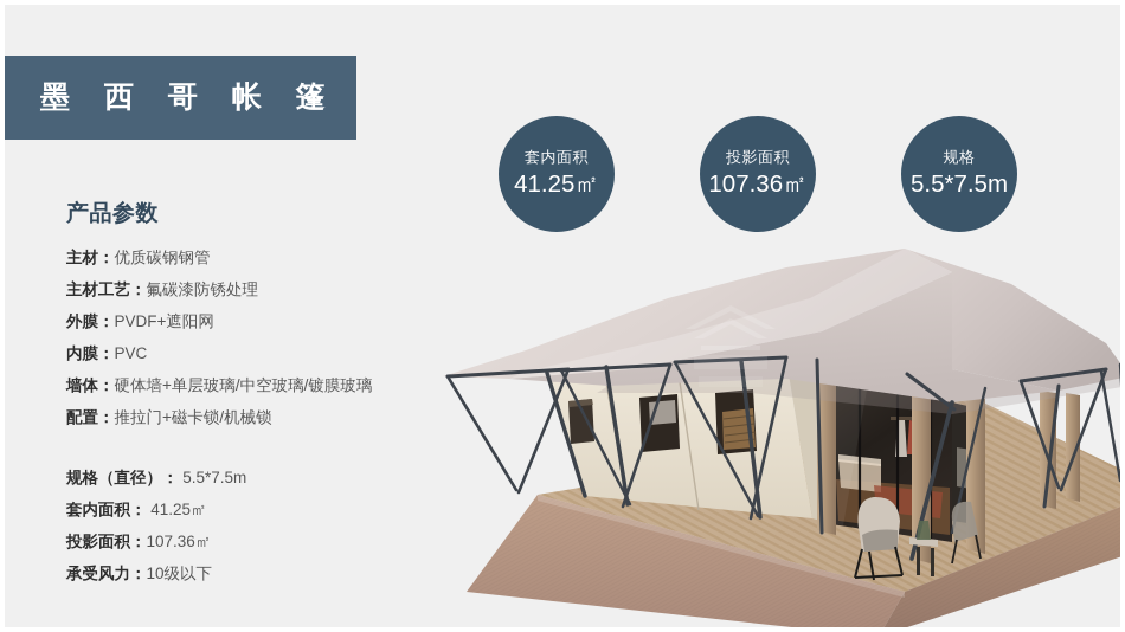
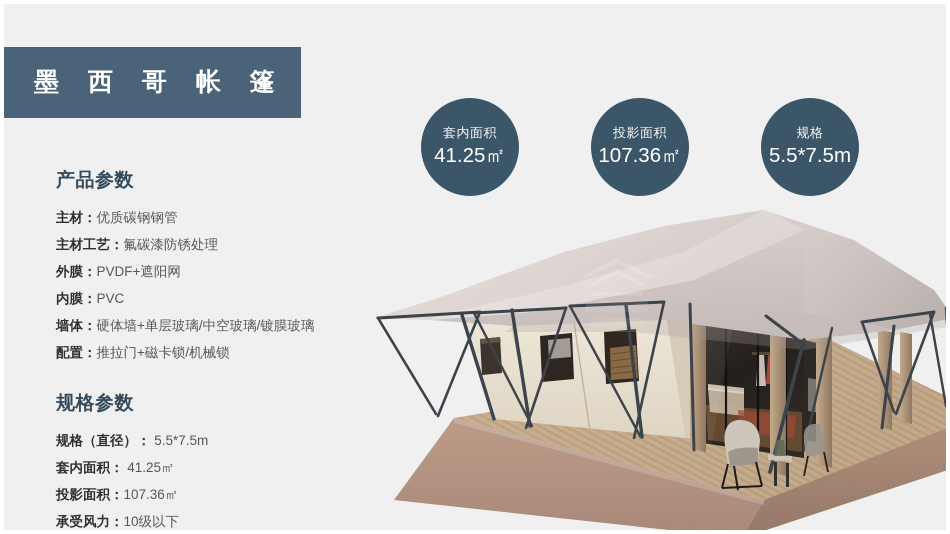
  墨 西 哥 帐 篷
  套内面积
  41.25㎡
  投影面积
  107.36㎡
  规格
  5.5*7.5m
  产品参数
  主材：优质碳钢钢管
  主材工艺：氟碳漆防锈处理
  外膜：PVDF+遮阳网
  内膜：PVC
  墙体：硬体墙+单层玻璃/中空玻璃/镀膜玻璃
  配置：推拉门+磁卡锁/机械锁
+ 规格参数
  规格（直径）： 5.5*7.5m
  套内面积： 41.25㎡
  投影面积：107.36㎡
  承受风力：10级以下
